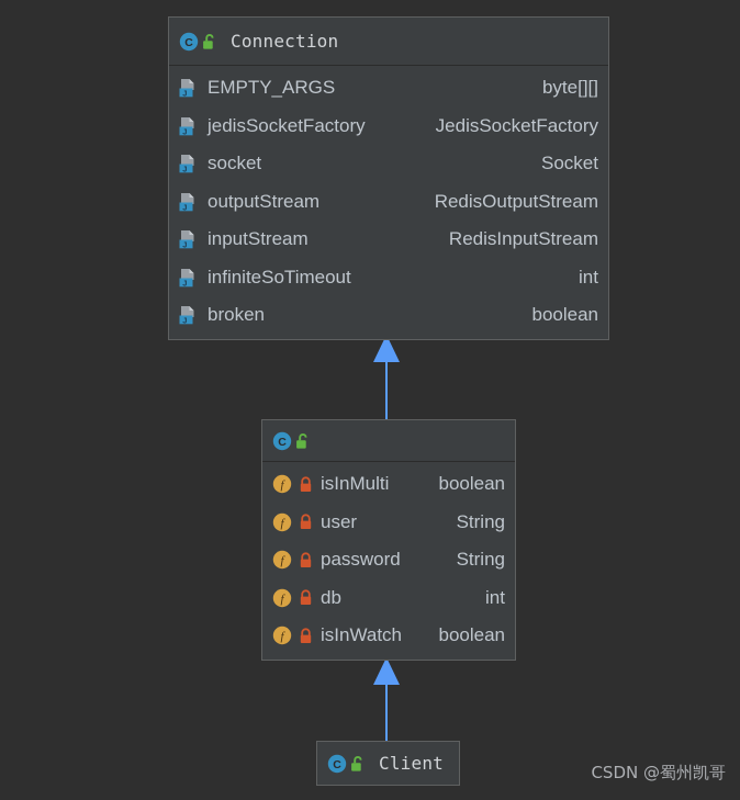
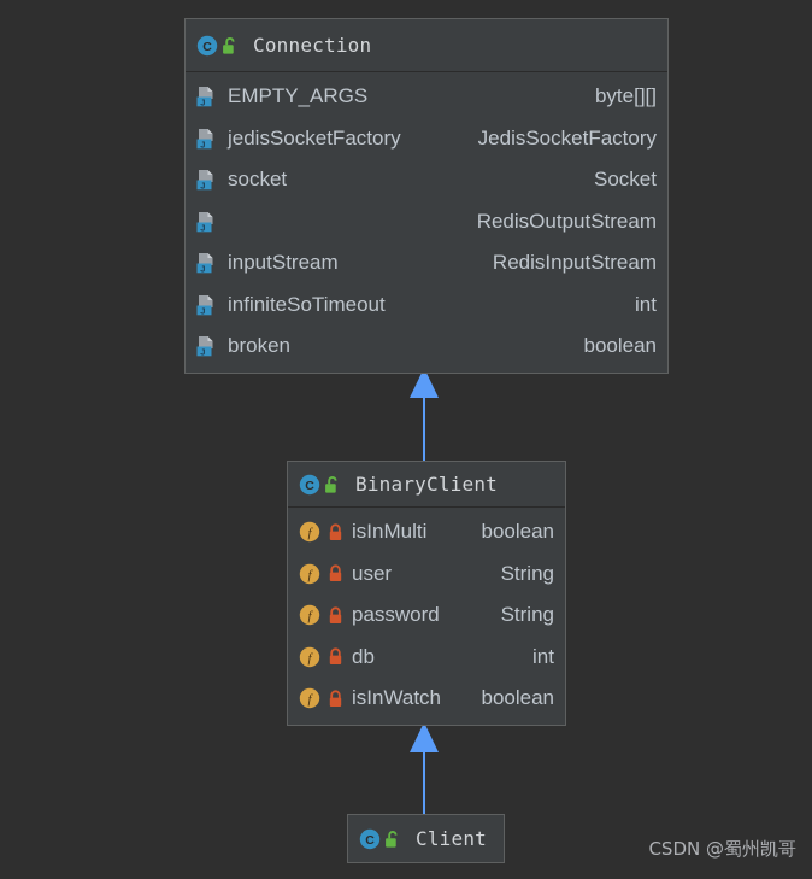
  C
  Connection
  J
  EMPTY_ARGS
  byte[][]
  J
  jedisSocketFactory
  JedisSocketFactory
  J
  socket
  Socket
  J
- outputStream
  RedisOutputStream
  J
  inputStream
  RedisInputStream
  J
  infiniteSoTimeout
  int
  J
  broken
  boolean
  C
+ BinaryClient
  f
  isInMulti
  boolean
  f
  user
  String
  f
  password
  String
  f
  db
  int
  f
  isInWatch
  boolean
  C
  Client
  CSDN @蜀州凯哥
